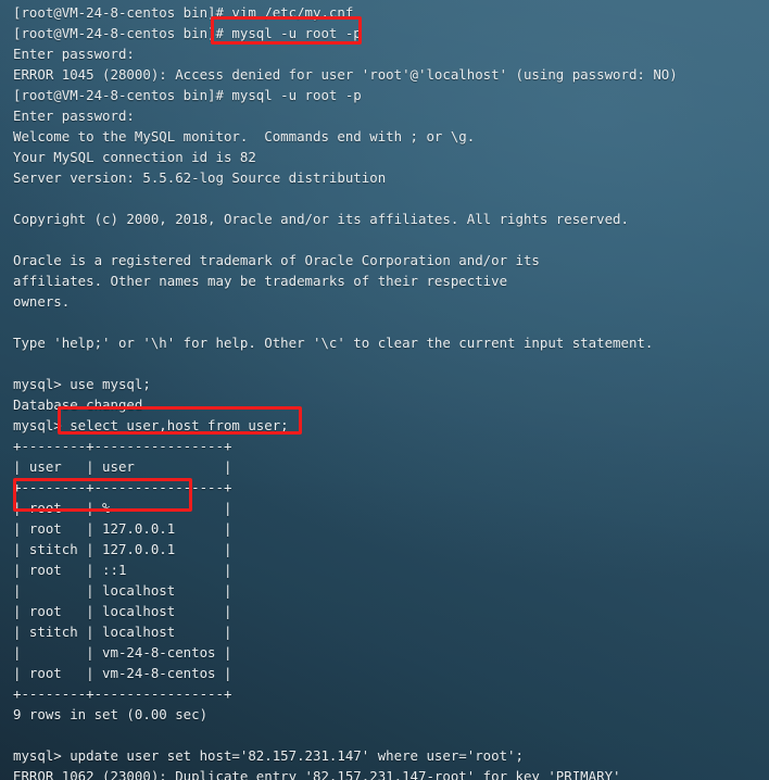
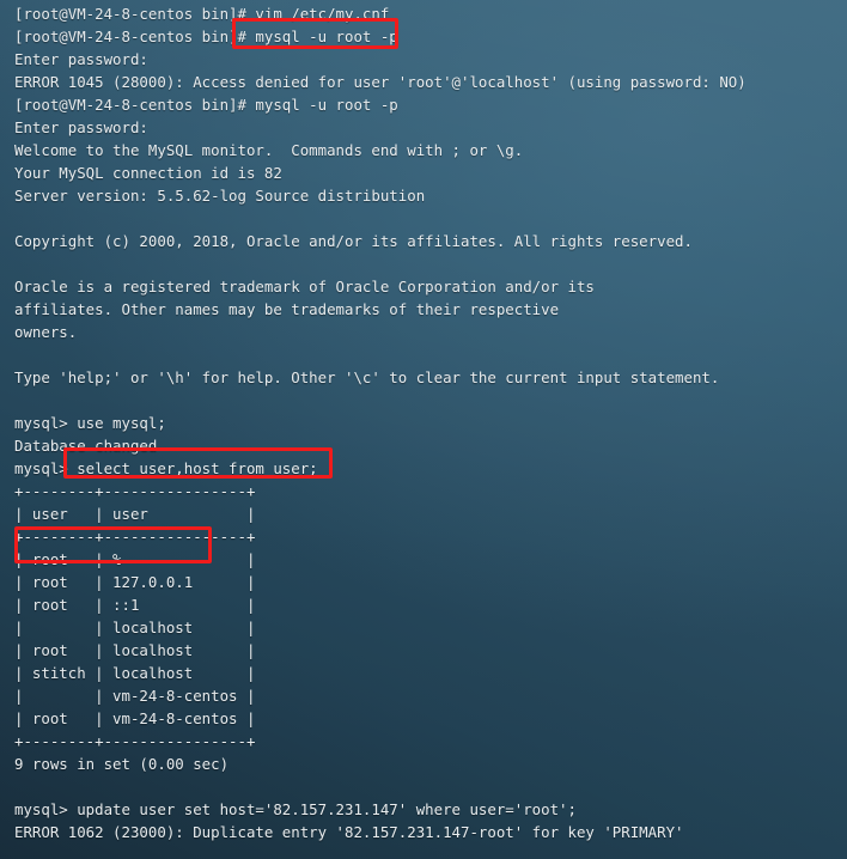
  [root@VM-24-8-centos bin]# vim /etc/my.cnf
  [root@VM-24-8-centos bin]# mysql -u root -p
  Enter password:
  ERROR 1045 (28000): Access denied for user 'root'@'localhost' (using password: NO)
  [root@VM-24-8-centos bin]# mysql -u root -p
  Enter password:
  Welcome to the MySQL monitor. Commands end with ; or \g.
  Your MySQL connection id is 82
  Server version: 5.5.62-log Source distribution
  Copyright (c) 2000, 2018, Oracle and/or its affiliates. All rights reserved.
  Oracle is a registered trademark of Oracle Corporation and/or its
  affiliates. Other names may be trademarks of their respective
  owners.
  Type 'help;' or '\h' for help. Other '\c' to clear the current input statement.
  mysql> use mysql;
  Database changed
  mysql> select user,host from user;
  +--------+----------------+
  | user | user |
  +--------+----------------+
  | root | % |
  | root | 127.0.0.1 |
- | stitch | 127.0.0.1 |
  | root | ::1 |
  | | localhost |
  | root | localhost |
  | stitch | localhost |
  | | vm-24-8-centos |
  | root | vm-24-8-centos |
  +--------+----------------+
  9 rows in set (0.00 sec)
  mysql> update user set host='82.157.231.147' where user='root';
  ERROR 1062 (23000): Duplicate entry '82.157.231.147-root' for key 'PRIMARY'
